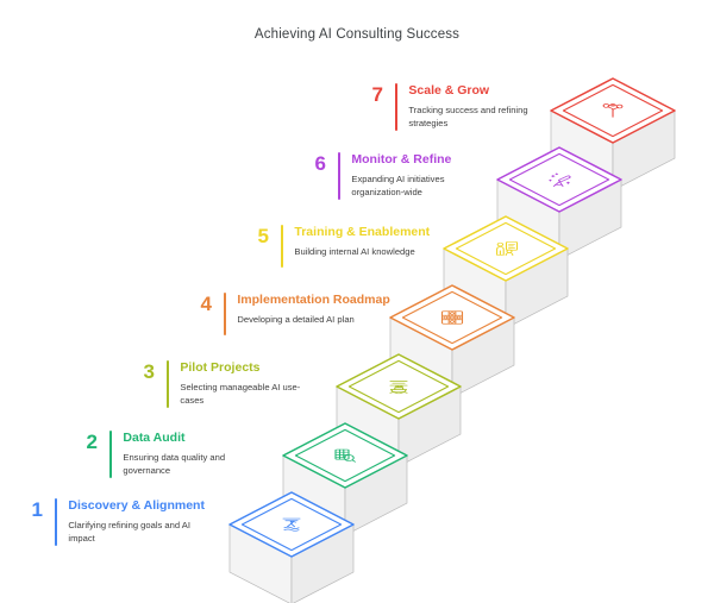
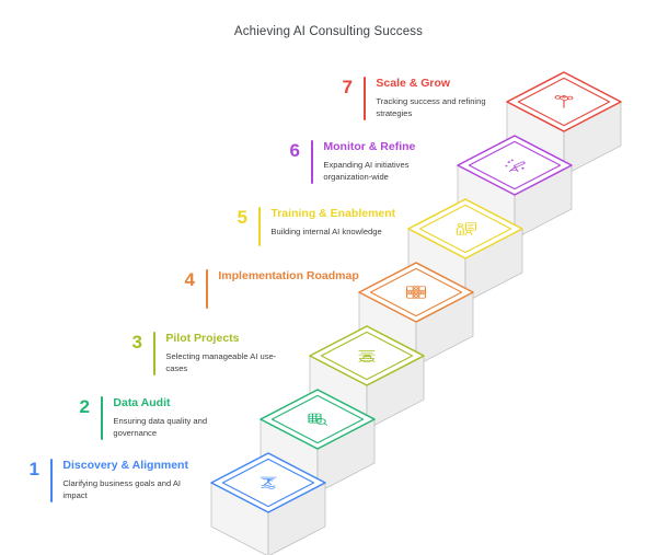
  Achieving AI Consulting Success
  1
  Discovery & Alignment
- Clarifying refining goals and AI impact
+ Clarifying business goals and AI impact
  2
  Data Audit
  Ensuring data quality and governance
  3
  Pilot Projects
  Selecting manageable AI use-cases
  4
  Implementation Roadmap
- Developing a detailed AI plan
  5
  Training & Enablement
  Building internal AI knowledge
  6
  Monitor & Refine
  Expanding AI initiatives organization-wide
  7
  Scale & Grow
  Tracking success and refining strategies
